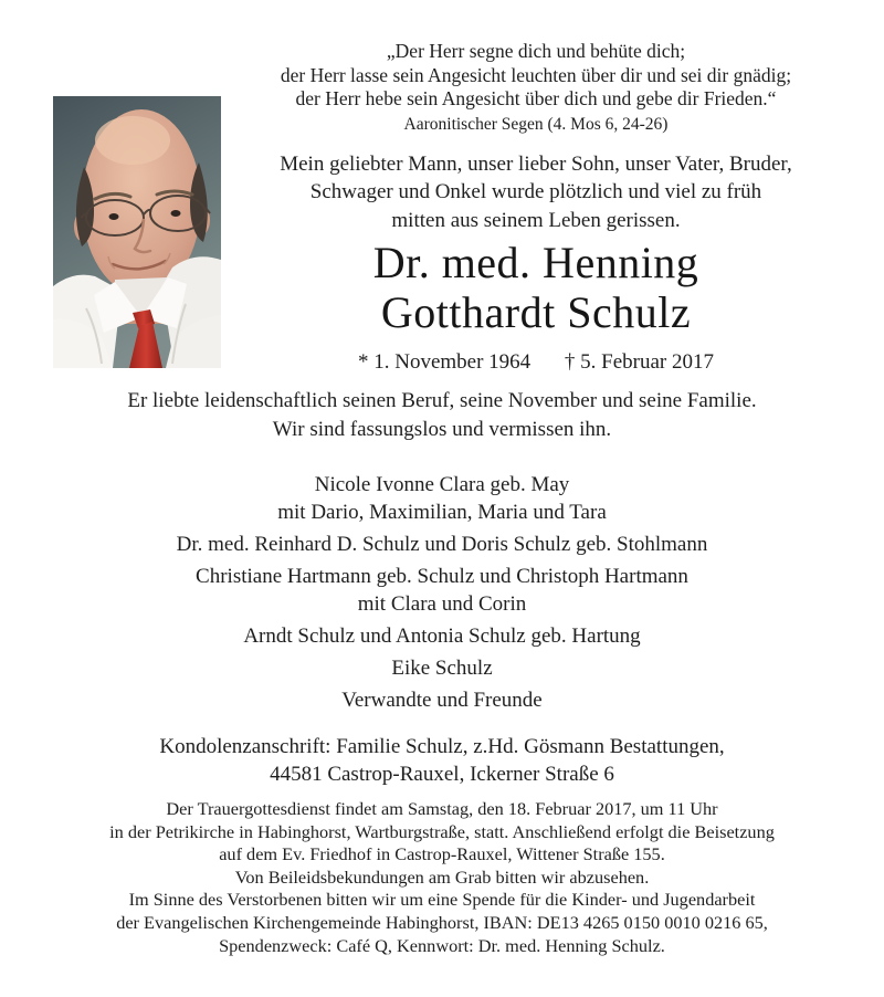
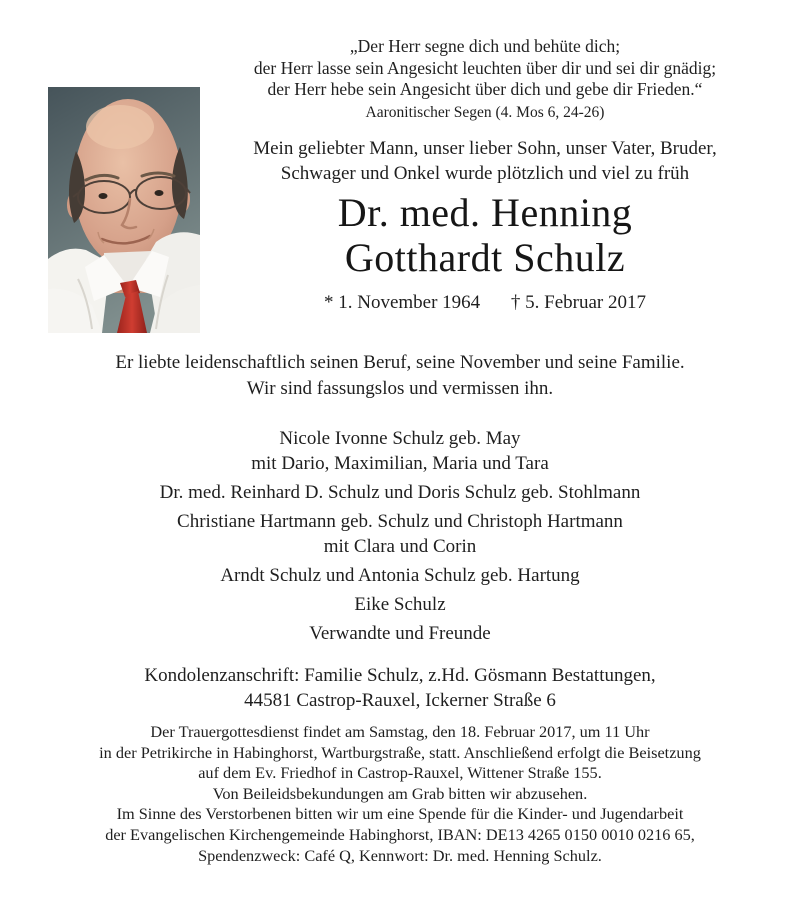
  „Der Herr segne dich und behüte dich;
  der Herr lasse sein Angesicht leuchten über dir und sei dir gnädig;
  der Herr hebe sein Angesicht über dich und gebe dir Frieden.“
  Aaronitischer Segen (4. Mos 6, 24-26)
  Mein geliebter Mann, unser lieber Sohn, unser Vater, Bruder,
  Schwager und Onkel wurde plötzlich und viel zu früh
- mitten aus seinem Leben gerissen.
  Dr. med. Henning
  Gotthardt Schulz
  * 1. November 1964 † 5. Februar 2017
  Er liebte leidenschaftlich seinen Beruf, seine November und seine Familie.
  Wir sind fassungslos und vermissen ihn.
- Nicole Ivonne Clara geb. May
+ Nicole Ivonne Schulz geb. May
  mit Dario, Maximilian, Maria und Tara
  Dr. med. Reinhard D. Schulz und Doris Schulz geb. Stohlmann
  Christiane Hartmann geb. Schulz und Christoph Hartmann
  mit Clara und Corin
  Arndt Schulz und Antonia Schulz geb. Hartung
  Eike Schulz
  Verwandte und Freunde
  Kondolenzanschrift: Familie Schulz, z.Hd. Gösmann Bestattungen,
  44581 Castrop-Rauxel, Ickerner Straße 6
  Der Trauergottesdienst findet am Samstag, den 18. Februar 2017, um 11 Uhr
  in der Petrikirche in Habinghorst, Wartburgstraße, statt. Anschließend erfolgt die Beisetzung
  auf dem Ev. Friedhof in Castrop-Rauxel, Wittener Straße 155.
  Von Beileidsbekundungen am Grab bitten wir abzusehen.
  Im Sinne des Verstorbenen bitten wir um eine Spende für die Kinder- und Jugendarbeit
  der Evangelischen Kirchengemeinde Habinghorst, IBAN: DE13 4265 0150 0010 0216 65,
  Spendenzweck: Café Q, Kennwort: Dr. med. Henning Schulz.
